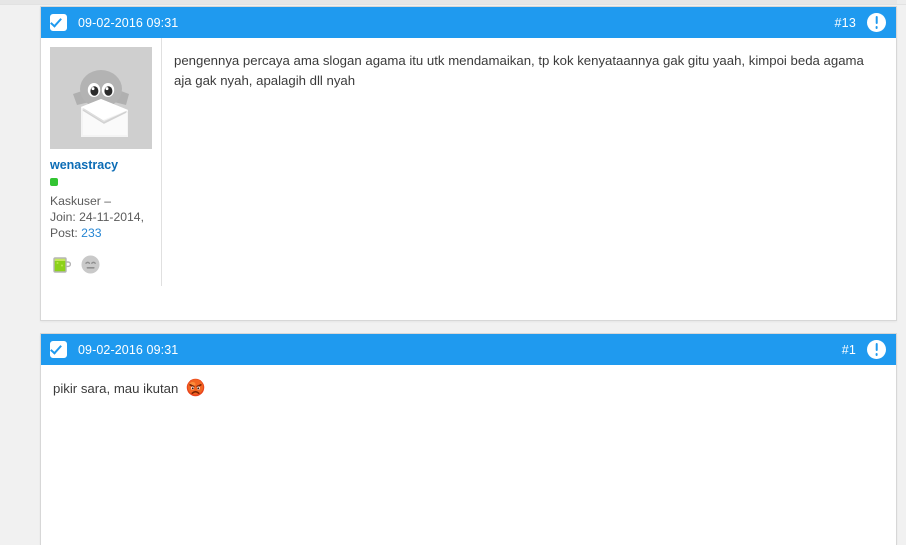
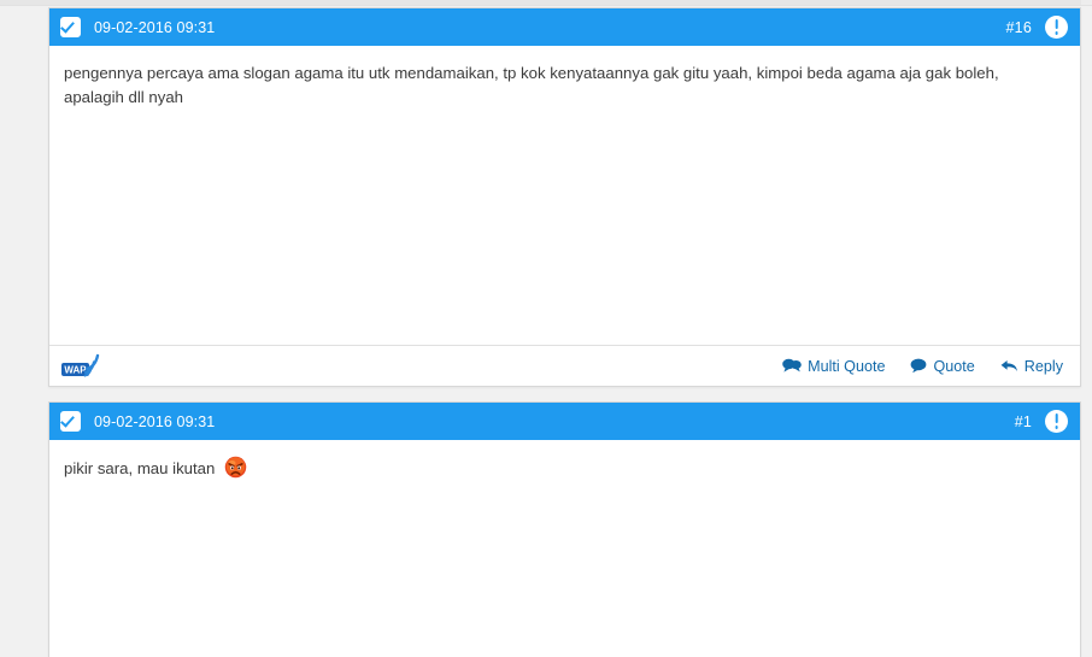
  09-02-2016 09:31
- #13
+ #16
- wenastracy
- Kaskuser –
- Join: 24-11-2014,
- Post: 233
- pengennya percaya ama slogan agama itu utk mendamaikan, tp kok kenyataannya gak gitu yaah, kimpoi beda agama aja gak nyah, apalagih dll nyah
+ pengennya percaya ama slogan agama itu utk mendamaikan, tp kok kenyataannya gak gitu yaah, kimpoi beda agama aja gak boleh, apalagih dll nyah
+ WAP
+ Multi Quote
+ Quote
+ Reply
  09-02-2016 09:31
  #1
  pikir sara, mau ikutan
